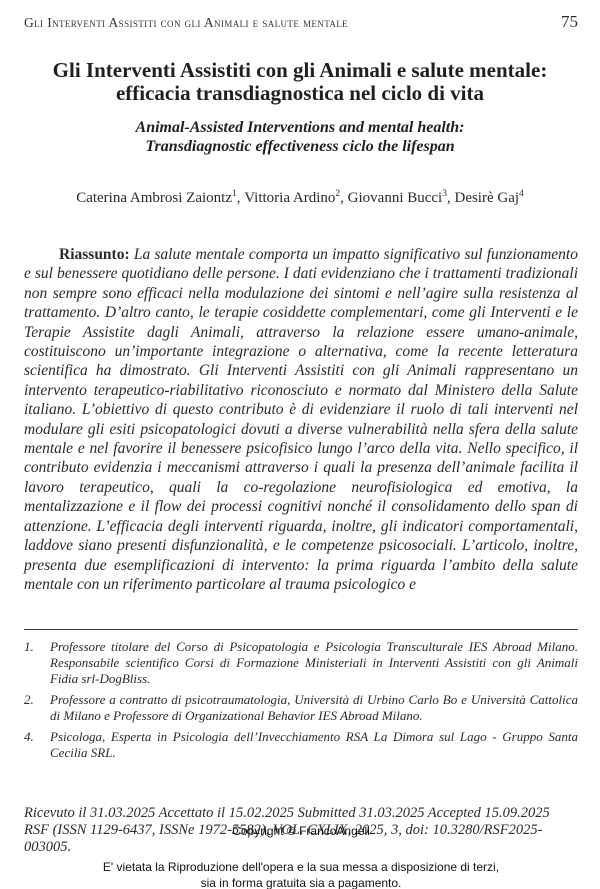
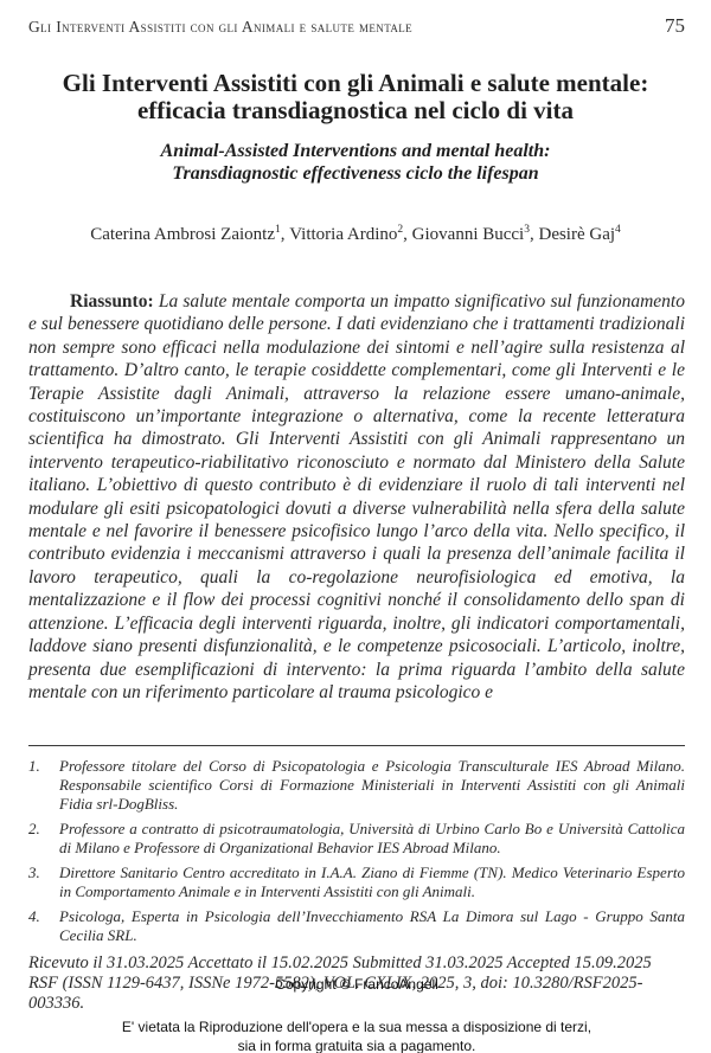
  Gli Interventi Assistiti con gli Animali e salute mentale
  75
  Gli Interventi Assistiti con gli Animali e salute mentale:
  efficacia transdiagnostica nel ciclo di vita
  Animal-Assisted Interventions and mental health:
  Transdiagnostic effectiveness ciclo the lifespan
  Caterina Ambrosi Zaiontz1, Vittoria Ardino2, Giovanni Bucci3, Desirè Gaj4
  Riassunto: La salute mentale comporta un impatto significativo sul funzionamento e sul benessere quotidiano delle persone. I dati evidenziano che i trattamenti tradizionali non sempre sono efficaci nella modulazione dei sintomi e nell’agire sulla resistenza al trattamento. D’altro canto, le terapie cosiddette complementari, come gli Interventi e le Terapie Assistite dagli Animali, attraverso la relazione essere umano-animale, costituiscono un’importante integrazione o alternativa, come la recente letteratura scientifica ha dimostrato. Gli Interventi Assistiti con gli Animali rappresentano un intervento terapeutico-riabilitativo riconosciuto e normato dal Ministero della Salute italiano. L’obiettivo di questo contributo è di evidenziare il ruolo di tali interventi nel modulare gli esiti psicopatologici dovuti a diverse vulnerabilità nella sfera della salute mentale e nel favorire il benessere psicofisico lungo l’arco della vita. Nello specifico, il contributo evidenzia i meccanismi attraverso i quali la presenza dell’animale facilita il lavoro terapeutico, quali la co-regolazione neurofisiologica ed emotiva, la mentalizzazione e il flow dei processi cognitivi nonché il consolidamento dello span di attenzione. L’efficacia degli interventi riguarda, inoltre, gli indicatori comportamentali, laddove siano presenti disfunzionalità, e le competenze psicosociali. L’articolo, inoltre, presenta due esemplificazioni di intervento: la prima riguarda l’ambito della salute mentale con un riferimento particolare al trauma psicologico e
  1.
  Professore titolare del Corso di Psicopatologia e Psicologia Transculturale IES Abroad Milano. Responsabile scientifico Corsi di Formazione Ministeriali in Interventi Assistiti con gli Animali Fidia srl-DogBliss.
  2.
  Professore a contratto di psicotraumatologia, Università di Urbino Carlo Bo e Università Cattolica di Milano e Professore di Organizational Behavior IES Abroad Milano.
+ 3.
+ Direttore Sanitario Centro accreditato in I.A.A. Ziano di Fiemme (TN). Medico Veterinario Esperto in Comportamento Animale e in Interventi Assistiti con gli Animali.
  4.
  Psicologa, Esperta in Psicologia dell’Invecchiamento RSA La Dimora sul Lago - Gruppo Santa Cecilia SRL.
  Ricevuto il 31.03.2025 Accettato il 15.02.2025 Submitted 31.03.2025 Accepted 15.09.2025
- RSF (ISSN 1129-6437, ISSNe 1972-5582), VOL. CXLIX, 2025, 3, doi: 10.3280/RSF2025-003005.
+ RSF (ISSN 1129-6437, ISSNe 1972-5582), VOL. CXLIX, 2025, 3, doi: 10.3280/RSF2025-003336.
  Copyright © FrancoAngeli
  E' vietata la Riproduzione dell'opera e la sua messa a disposizione di terzi,
  sia in forma gratuita sia a pagamento.
